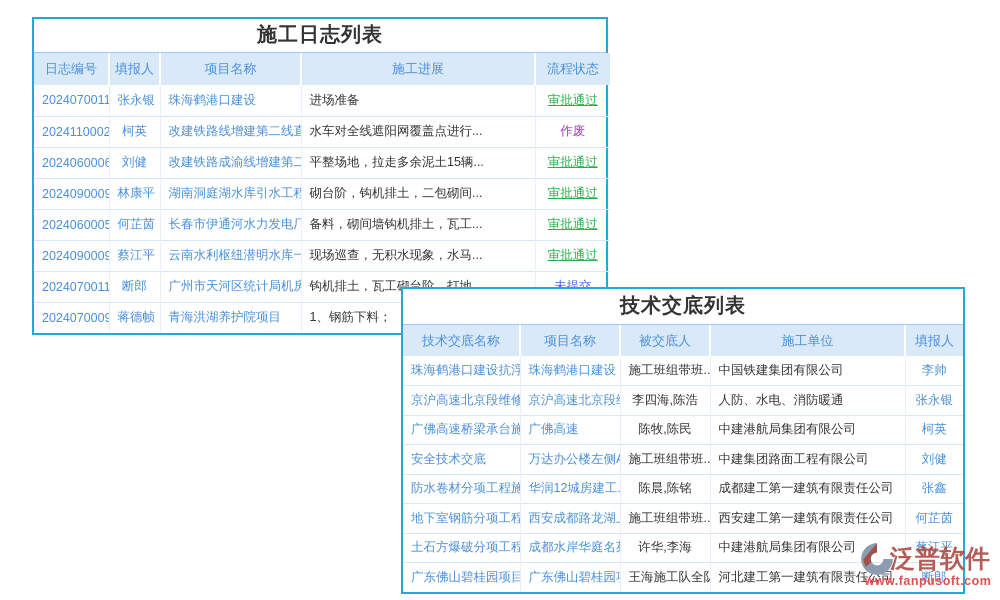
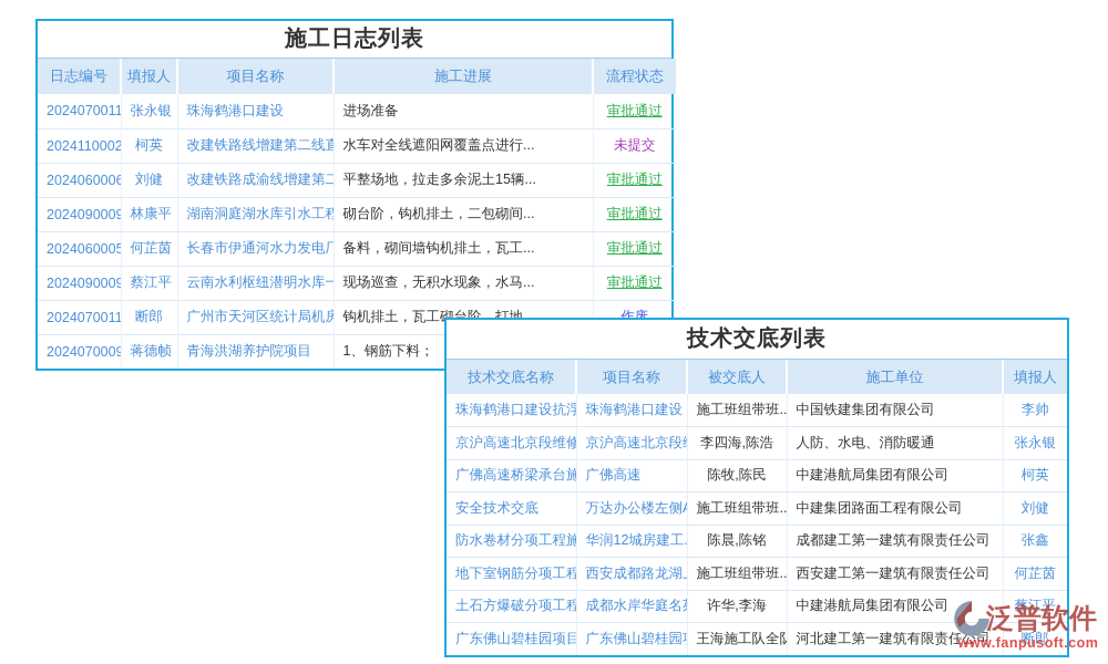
  施工日志列表
  日志编号	填报人	项目名称	施工进展	流程状态
  2024070011	张永银	珠海鹤港口建设	进场准备	审批通过
- 2024110002	柯英	改建铁路线增建第二线直	水车对全线遮阳网覆盖点进行...	作废
+ 2024110002	柯英	改建铁路线增建第二线直	水车对全线遮阳网覆盖点进行...	未提交
  2024060006	刘健	改建铁路成渝线增建第二	平整场地，拉走多余泥土15辆...	审批通过
  2024090009	林康平	湖南洞庭湖水库引水工程	砌台阶，钩机排土，二包砌间...	审批通过
  2024060005	何芷茵	长春市伊通河水力发电厂	备料，砌间墙钩机排土，瓦工...	审批通过
  2024090009	蔡江平	云南水利枢纽潜明水库一	现场巡查，无积水现象，水马...	审批通过
- 2024070011	断郎	广州市天河区统计局机房	钩机排土，瓦工砌台阶，打地...	未提交
+ 2024070011	断郎	广州市天河区统计局机房	钩机排土，瓦工砌台阶，打地...	作废
  2024070009	蒋德帧	青海洪湖养护院项目	1、钢筋下料；
  技术交底列表
  技术交底名称	项目名称	被交底人	施工单位	填报人
  珠海鹤港口建设抗浮	珠海鹤港口建设	施工班组带班..	中国铁建集团有限公司	李帅
  京沪高速北京段维修	京沪高速北京段	李四海,陈浩	人防、水电、消防暖通	张永银
  广佛高速桥梁承台施	广佛高速	陈牧,陈民	中建港航局集团有限公司	柯英
  安全技术交底	万达办公楼左侧	施工班组带班..	中建集团路面工程有限公司	刘健
  防水卷材分项工程施	华润12城房建工.	陈晨,陈铭	成都建工第一建筑有限责任公司	张鑫
  地下室钢筋分项工程	西安成都路龙湖	施工班组带班..	西安建工第一建筑有限责任公司	何芷茵
  土石方爆破分项工程	成都水岸华庭名	许华,李海	中建港航局集团有限公司	蔡江平
  广东佛山碧桂园项目	广东佛山碧桂园	王海施工队全队	河北建工第一建筑有限责任公司	断郎
  泛普软件
  www.fanpusoft.com
